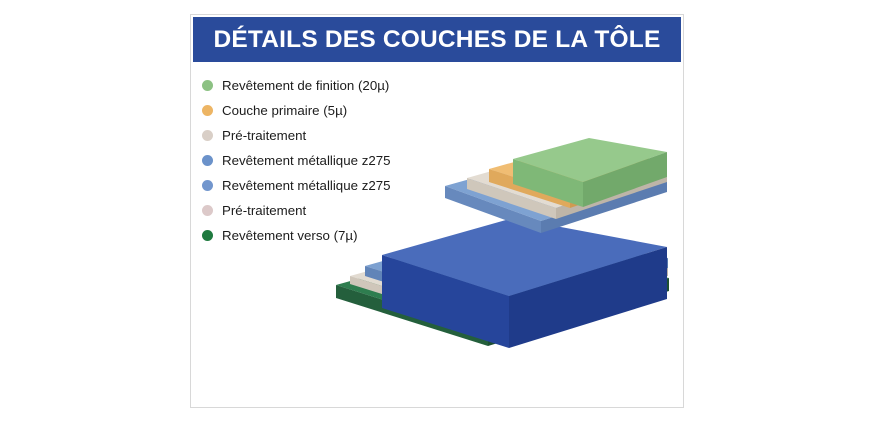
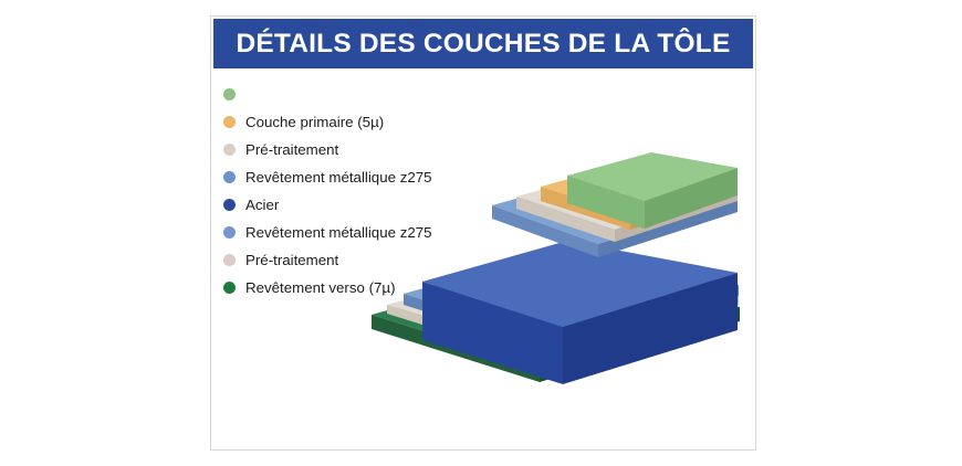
  DÉTAILS DES COUCHES DE LA TÔLE
- Revêtement de finition (20µ)
  Couche primaire (5µ)
  Pré-traitement
  Revêtement métallique z275
+ Acier
  Revêtement métallique z275
  Pré-traitement
  Revêtement verso (7µ)
